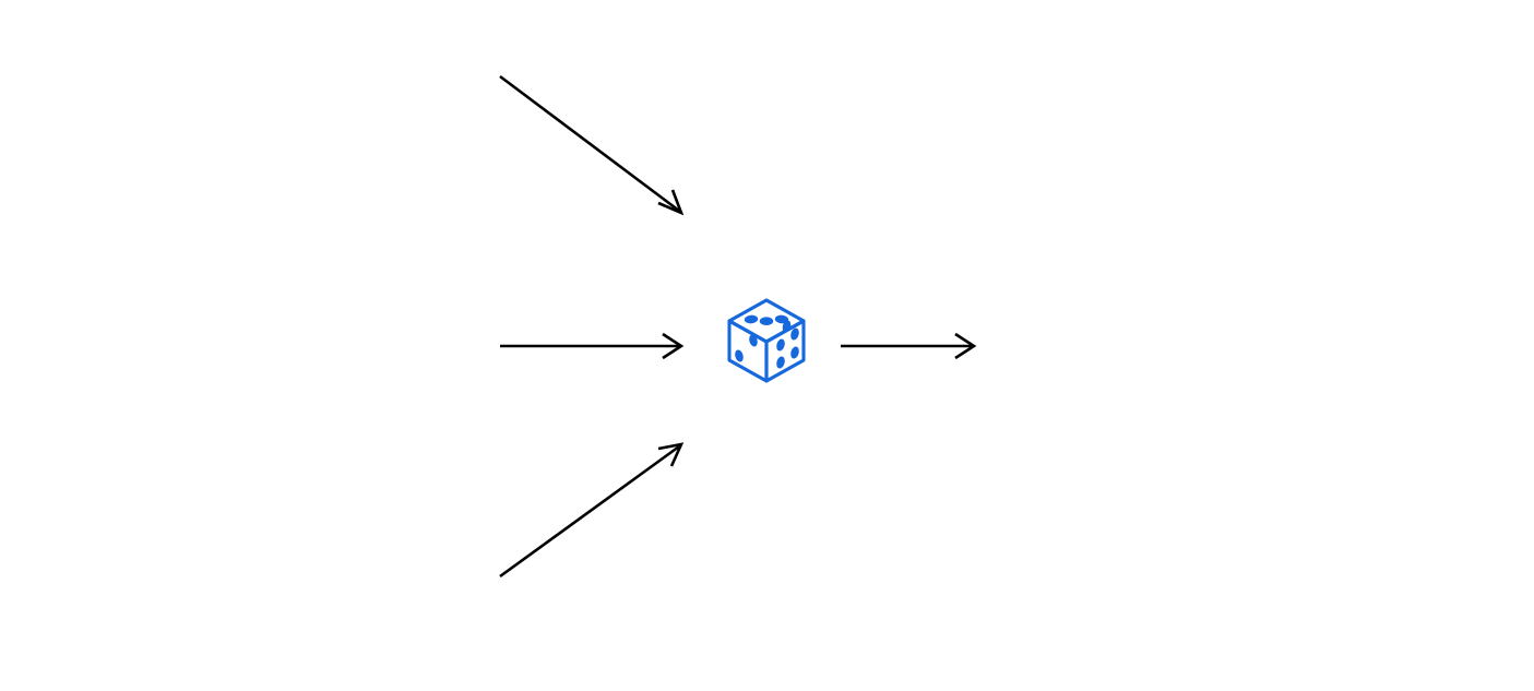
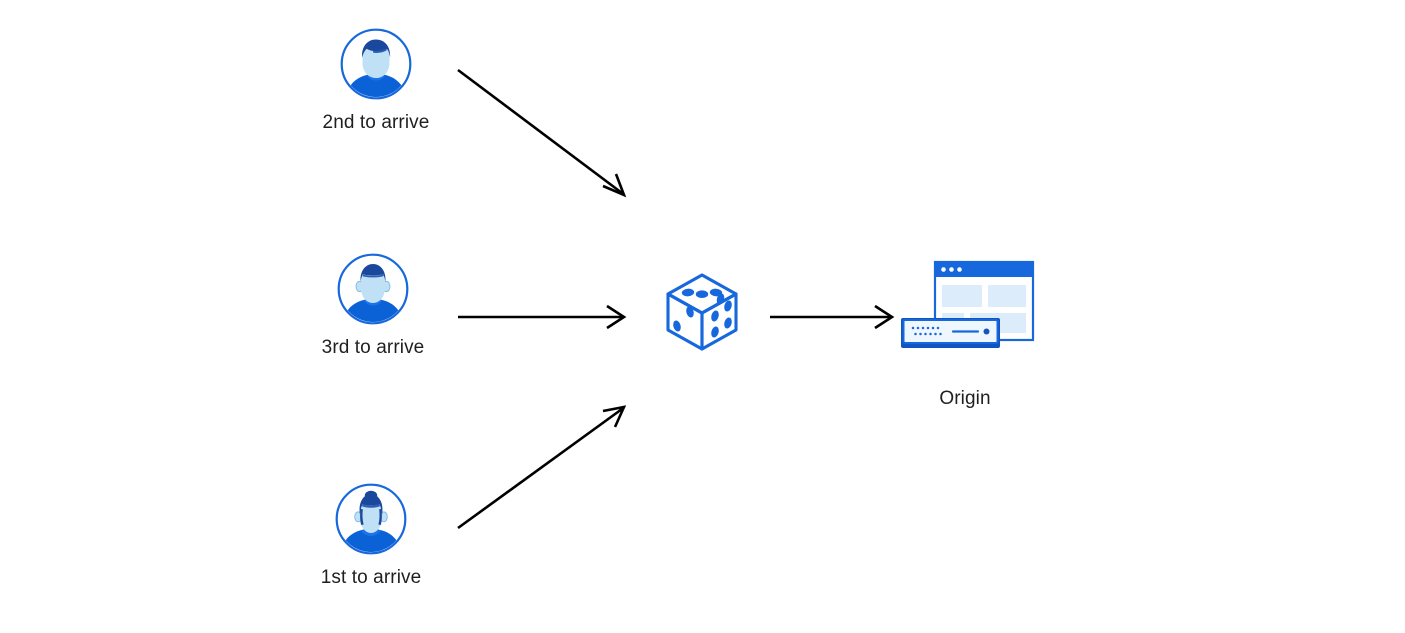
+ 2nd to arrive
+ 3rd to arrive
+ 1st to arrive
+ Origin
